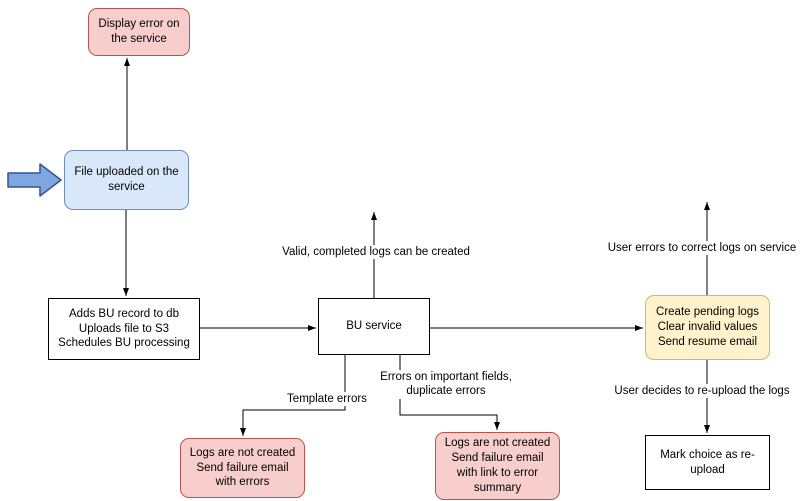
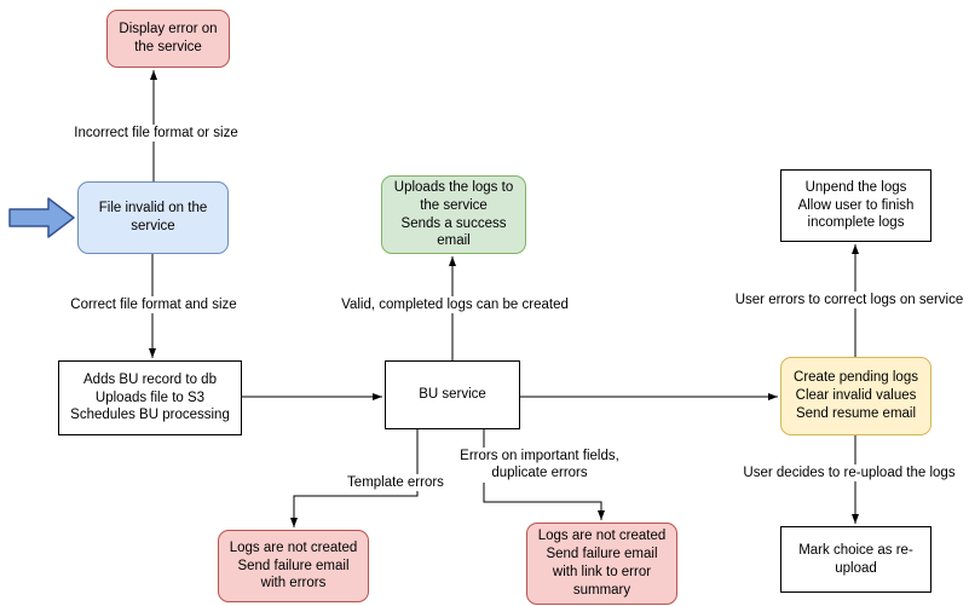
  Display error on the service
- File uploaded on the service
+ File invalid on the service
  Adds BU record to db
  Uploads file to S3
  Schedules BU processing
  BU service
+ Uploads the logs to the service
+ Sends a success email
+ Unpend the logs
+ Allow user to finish incomplete logs
  Create pending logs
  Clear invalid values
  Send resume email
  Mark choice as re-upload
  Logs are not created
  Send failure email with errors
  Logs are not created
  Send failure email with link to error summary
+ Incorrect file format or size
+ Correct file format and size
  Valid, completed logs can be created
  User errors to correct logs on service
  User decides to re-upload the logs
  Template errors
  Errors on important fields,
  duplicate errors
